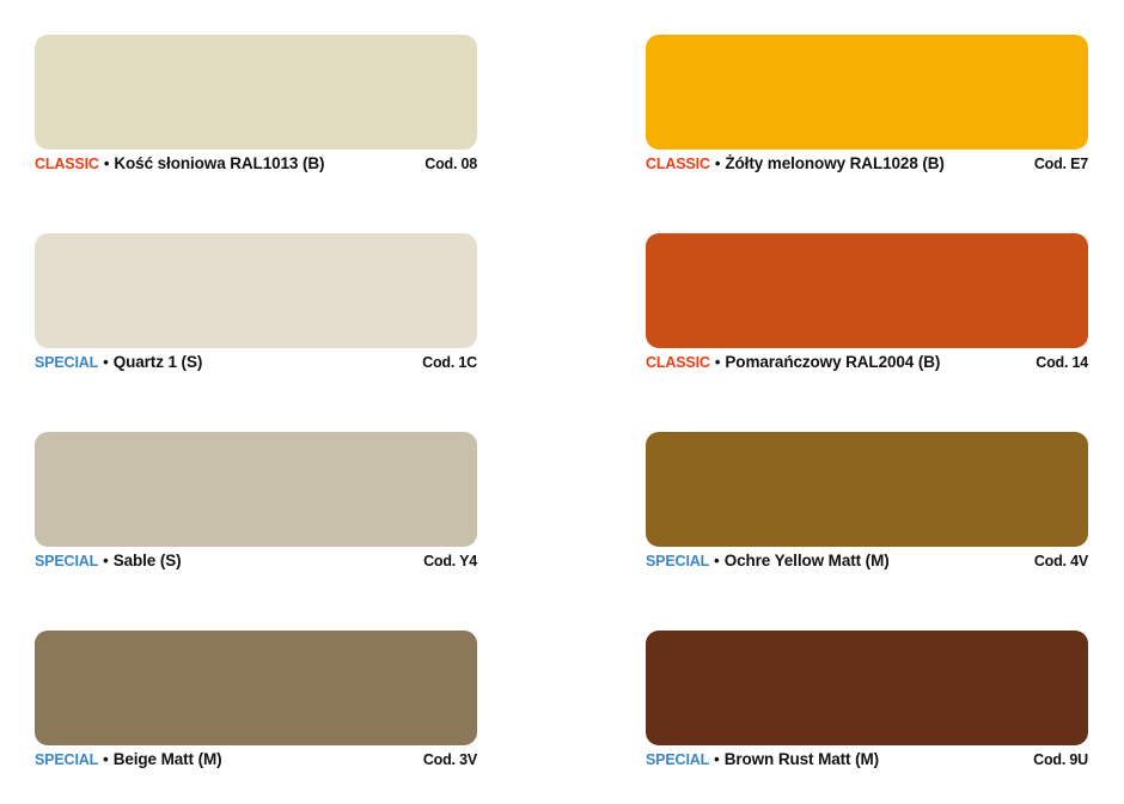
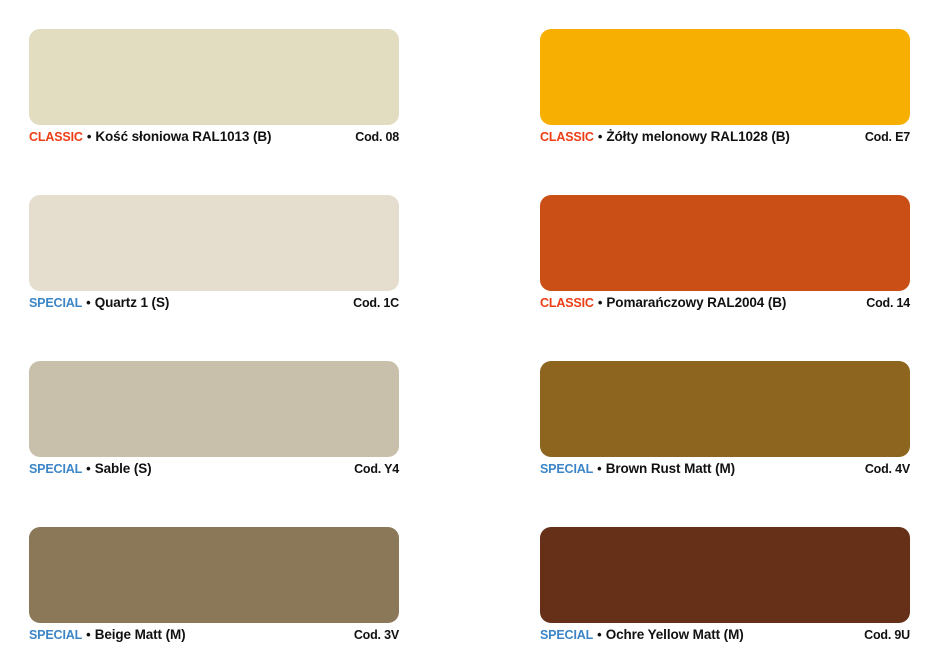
  CLASSIC
  •
  Kość słoniowa RAL1013 (B)
  Cod. 08
  CLASSIC
  •
  Żółty melonowy RAL1028 (B)
  Cod. E7
  SPECIAL
  •
  Quartz 1 (S)
  Cod. 1C
  CLASSIC
  •
  Pomarańczowy RAL2004 (B)
  Cod. 14
  SPECIAL
  •
  Sable (S)
  Cod. Y4
  SPECIAL
  •
- Ochre Yellow Matt (M)
+ Brown Rust Matt (M)
  Cod. 4V
  SPECIAL
  •
  Beige Matt (M)
  Cod. 3V
  SPECIAL
  •
- Brown Rust Matt (M)
+ Ochre Yellow Matt (M)
  Cod. 9U
